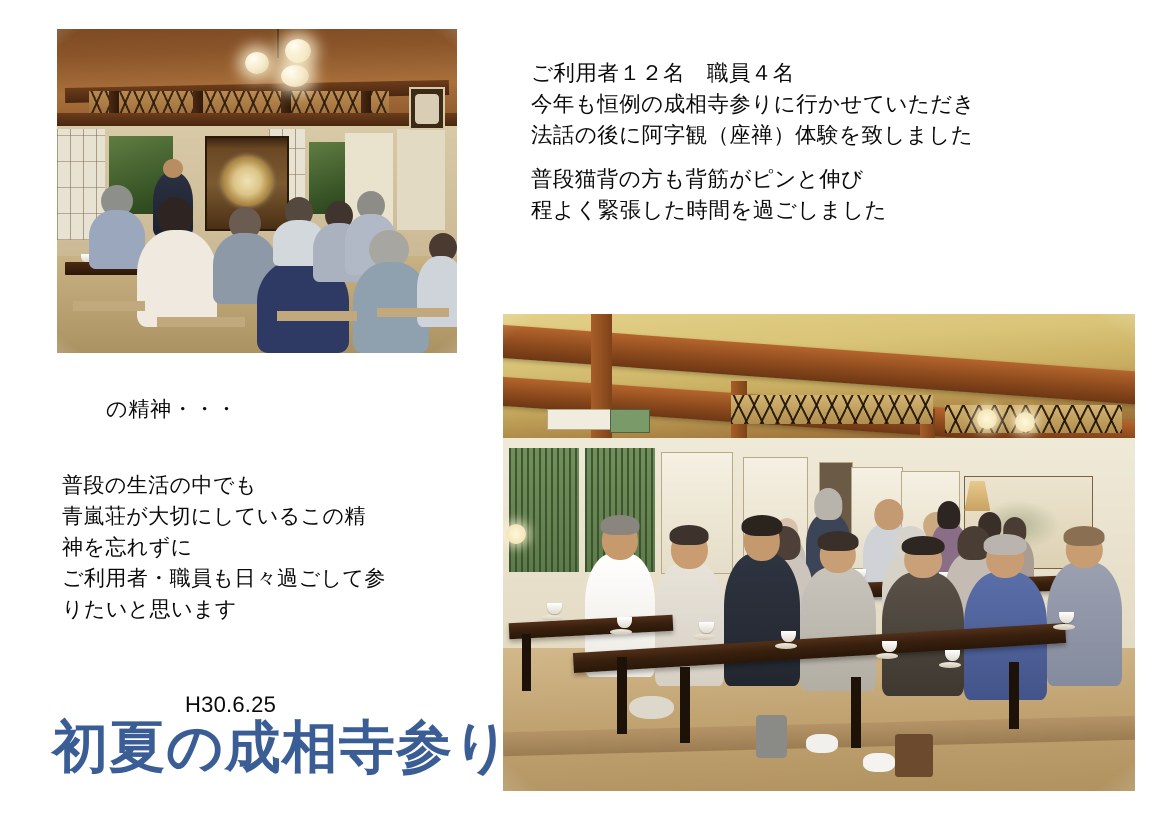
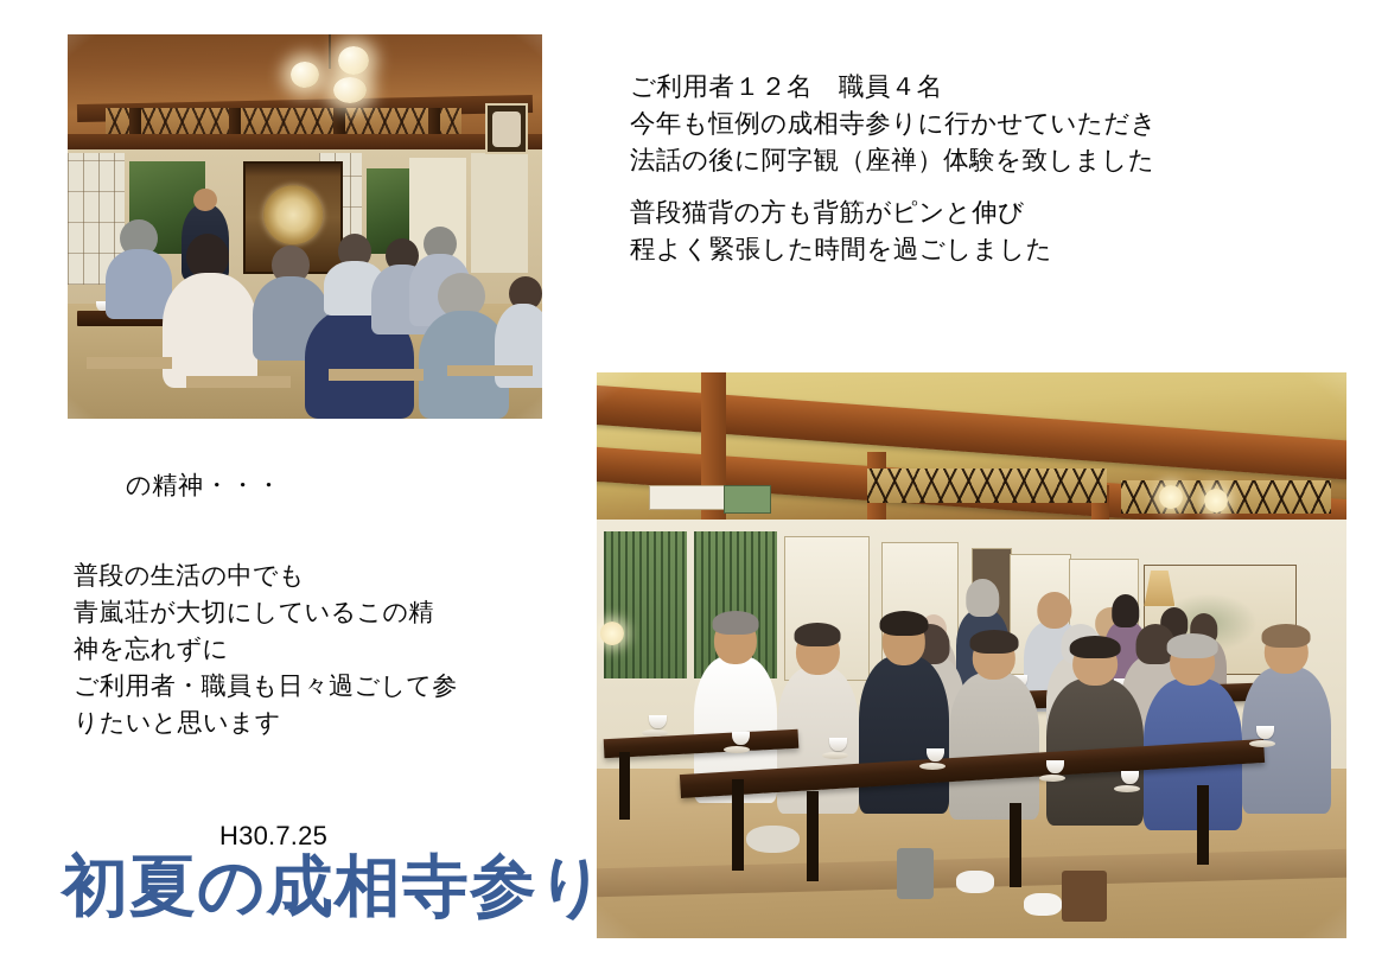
  ご利用者１２名 職員４名 今年も恒例の成相寺参りに行かせていただき 法話の後に阿字観（座禅）体験を致しました普段猫背の方も背筋がピンと伸び 程よく緊張した時間を過ごしました
  の精神・・・
  普段の生活の中でも 青嵐荘が大切にしているこの精 神を忘れずに ご利用者・職員も日々過ごして参 りたいと思います
- H30.6.25
+ H30.7.25
  初夏の成相寺参り
